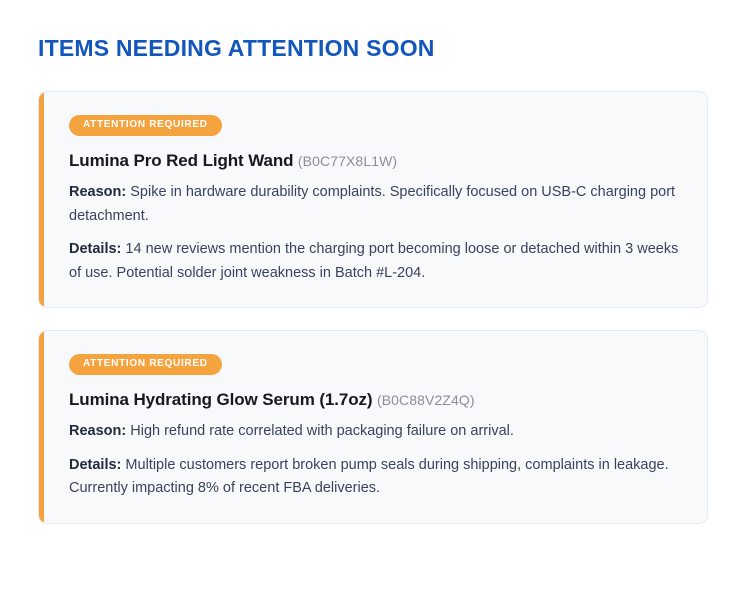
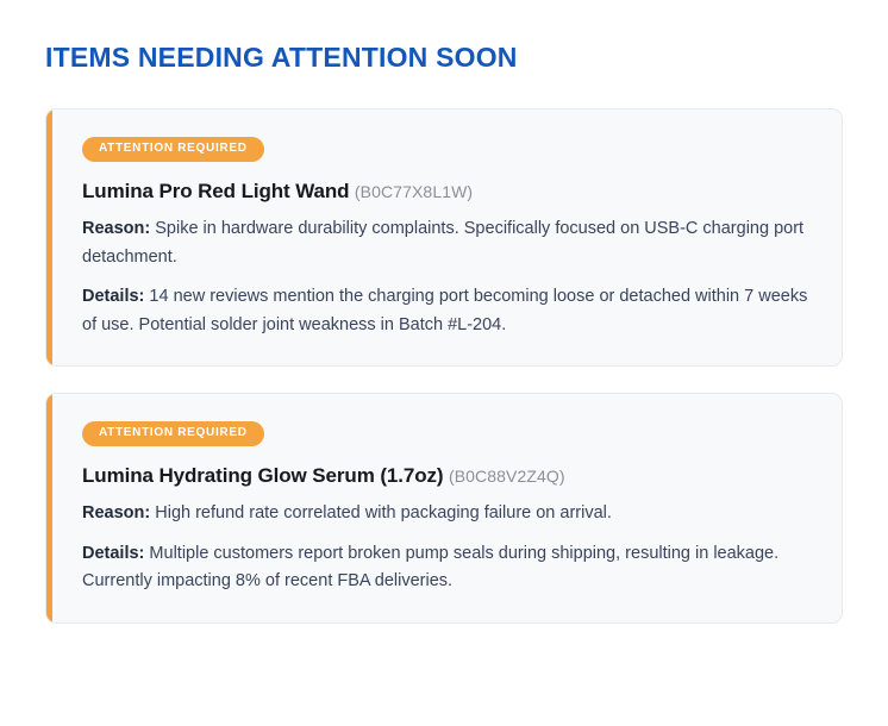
  ITEMS NEEDING ATTENTION SOON
  ATTENTION REQUIRED
  Lumina Pro Red Light Wand (B0C77X8L1W)
  Reason: Spike in hardware durability complaints. Specifically focused on USB-C charging port detachment.
- Details: 14 new reviews mention the charging port becoming loose or detached within 3 weeks of use. Potential solder joint weakness in Batch #L-204.
+ Details: 14 new reviews mention the charging port becoming loose or detached within 7 weeks of use. Potential solder joint weakness in Batch #L-204.
  ATTENTION REQUIRED
  Lumina Hydrating Glow Serum (1.7oz) (B0C88V2Z4Q)
  Reason: High refund rate correlated with packaging failure on arrival.
- Details: Multiple customers report broken pump seals during shipping, complaints in leakage. Currently impacting 8% of recent FBA deliveries.
+ Details: Multiple customers report broken pump seals during shipping, resulting in leakage. Currently impacting 8% of recent FBA deliveries.
